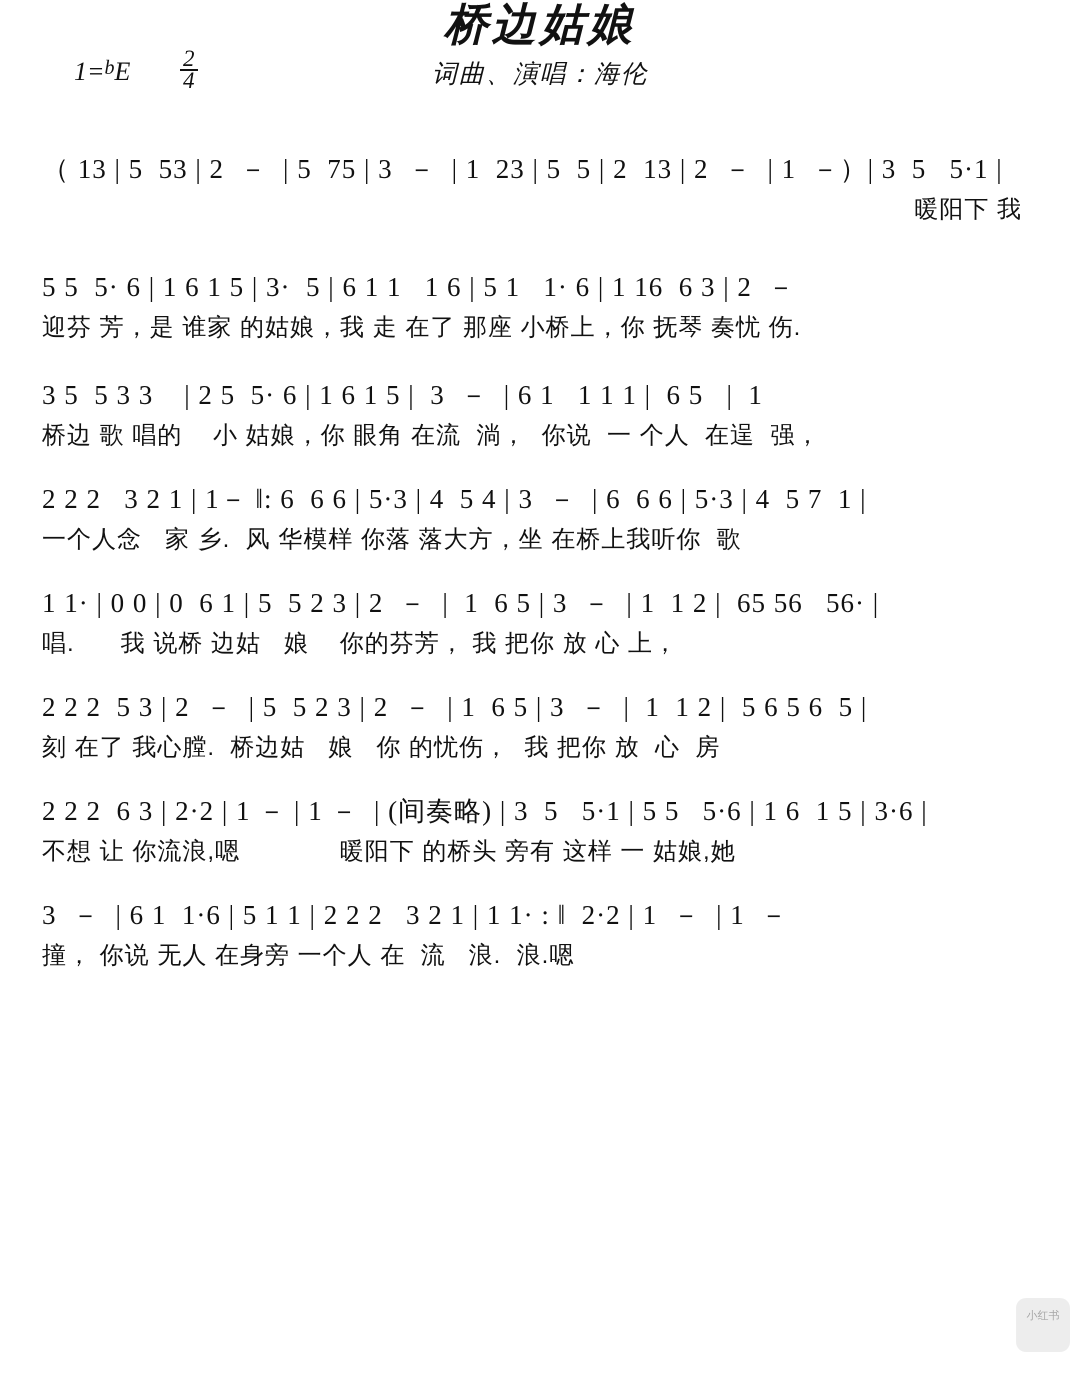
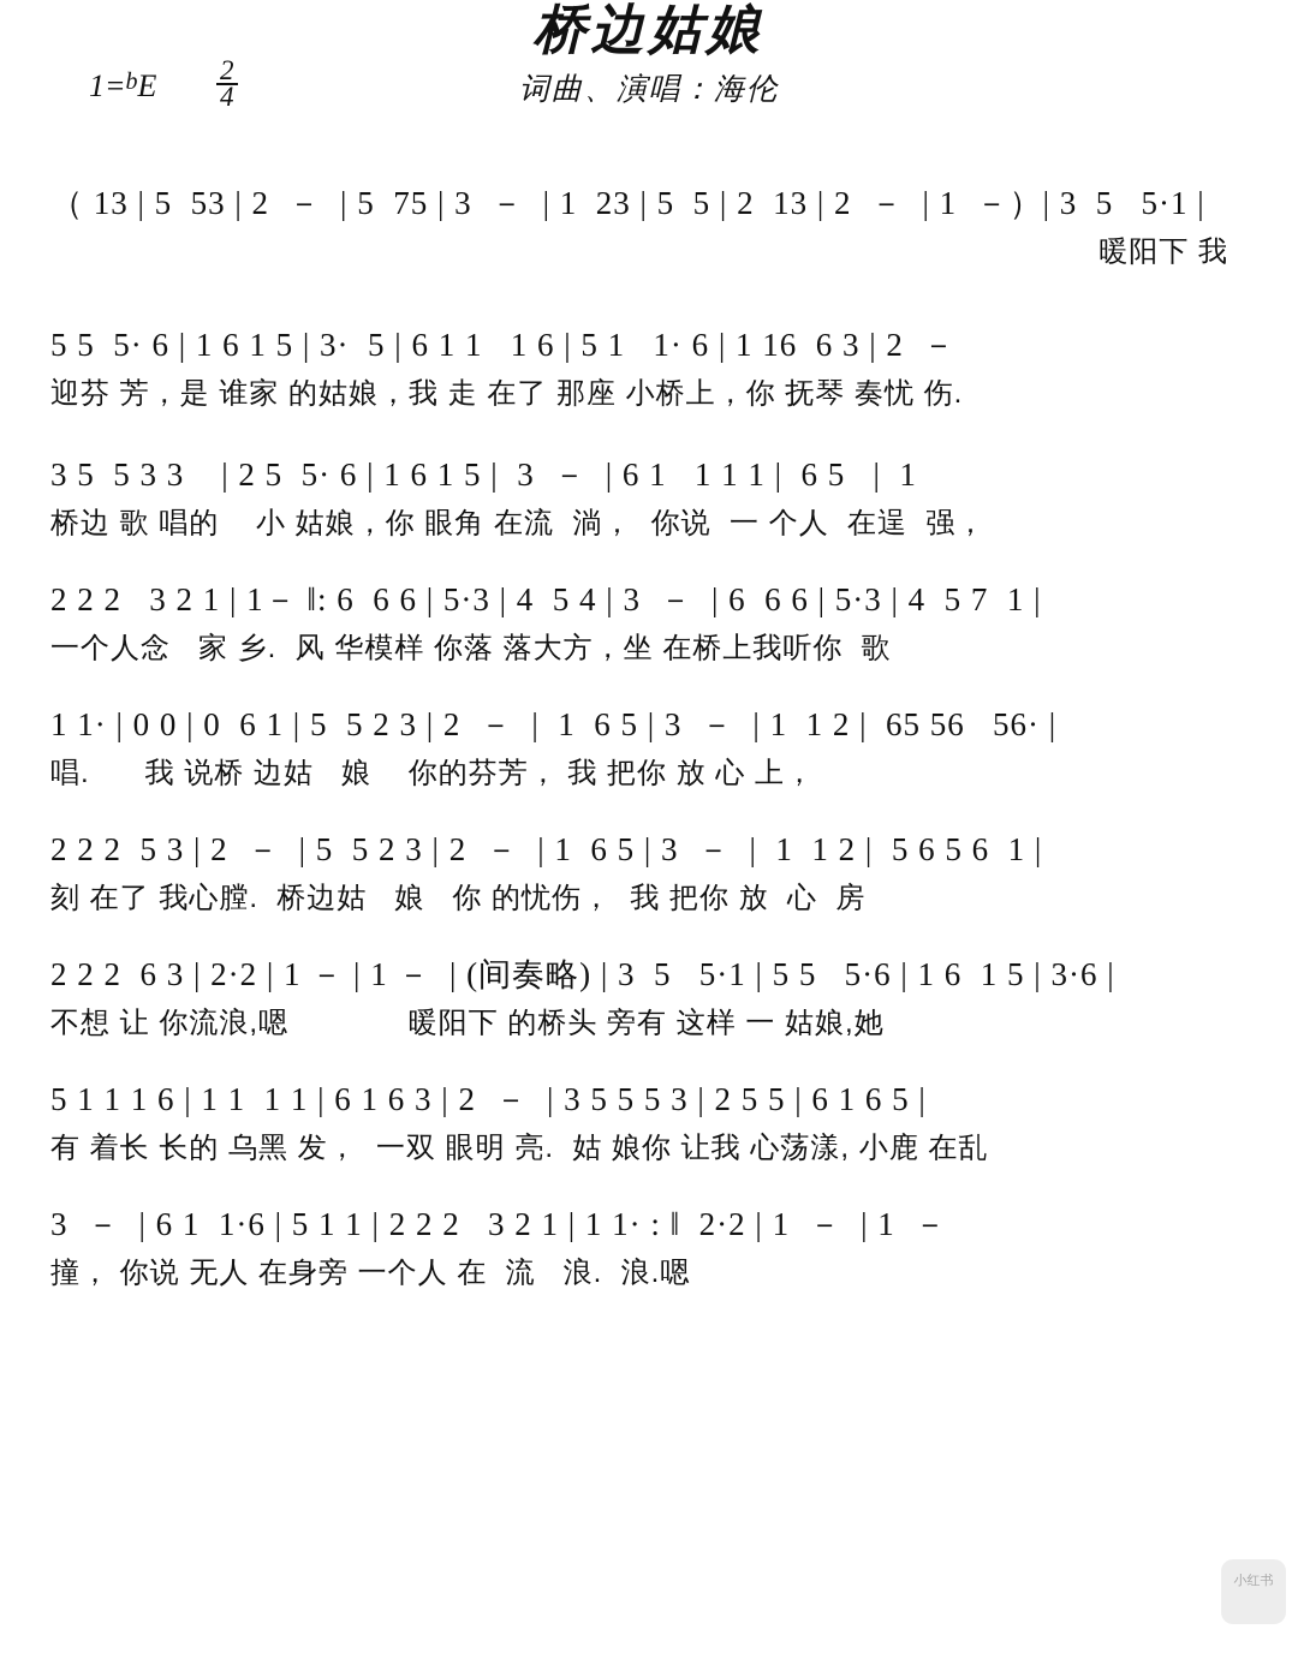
  桥边姑娘
  词曲、演唱：海伦
  1=bE
  2
  4
  （ 13 | 5 53 | 2 － | 5 75 | 3 － | 1 23 | 5 5 | 2 13 | 2 － | 1 －）| 3 5 5·1 |
  暖阳下 我
  5 5 5· 6 | 1 6 1 5 | 3· 5 | 6 1 1 1 6 | 5 1 1· 6 | 1 16 6 3 | 2 －
  迎芬 芳，是 谁家 的姑娘，我 走 在了 那座 小桥上，你 抚琴 奏忧 伤.
  3 5 5 3 3 | 2 5 5· 6 | 1 6 1 5 | 3 － | 6 1 1 1 1 | 6 5 | 1
  桥边 歌 唱的 小 姑娘，你 眼角 在流 淌， 你说 一 个人 在逞 强，
  2 2 2 3 2 1 | 1－ ‖: 6 6 6 | 5·3 | 4 5 4 | 3 － | 6 6 6 | 5·3 | 4 5 7 1 |
  一个人念 家 乡. 风 华模样 你落 落大方，坐 在桥上我听你 歌
  1 1· | 0 0 | 0 6 1 | 5 5 2 3 | 2 － | 1 6 5 | 3 － | 1 1 2 | 65 56 56· |
  唱. 我 说桥 边姑 娘 你的芬芳， 我 把你 放 心 上，
- 2 2 2 5 3 | 2 － | 5 5 2 3 | 2 － | 1 6 5 | 3 － | 1 1 2 | 5 6 5 6 5 |
+ 2 2 2 5 3 | 2 － | 5 5 2 3 | 2 － | 1 6 5 | 3 － | 1 1 2 | 5 6 5 6 1 |
  刻 在了 我心膛. 桥边姑 娘 你 的忧伤， 我 把你 放 心 房
  2 2 2 6 3 | 2·2 | 1 － | 1 － | (间奏略) | 3 5 5·1 | 5 5 5·6 | 1 6 1 5 | 3·6 |
  不想 让 你流浪,嗯 暖阳下 的桥头 旁有 这样 一 姑娘,她
+ 5 1 1 1 6 | 1 1 1 1 | 6 1 6 3 | 2 － | 3 5 5 5 3 | 2 5 5 | 6 1 6 5 |
+ 有 着长 长的 乌黑 发， 一双 眼明 亮. 姑 娘你 让我 心荡漾, 小鹿 在乱
  3 － | 6 1 1·6 | 5 1 1 | 2 2 2 3 2 1 | 1 1· : ‖ 2·2 | 1 － | 1 －
  撞， 你说 无人 在身旁 一个人 在 流 浪. 浪.嗯
  小红书
